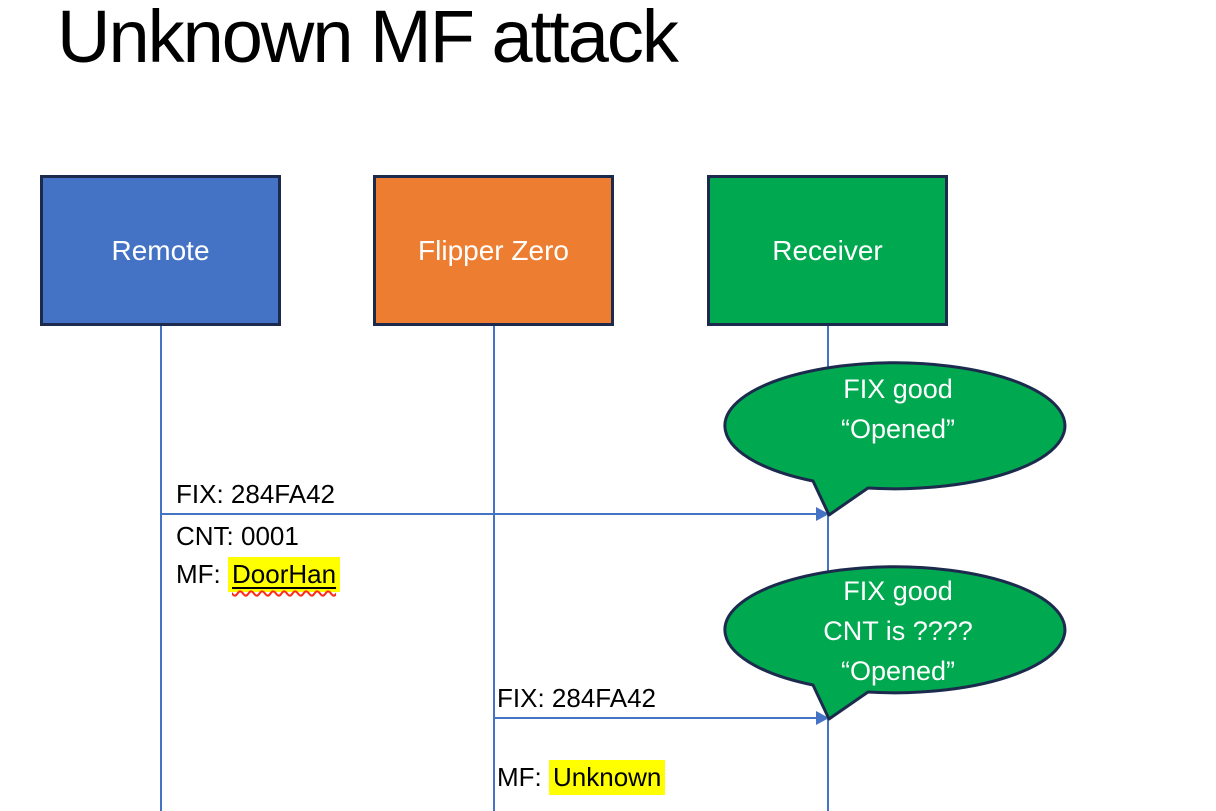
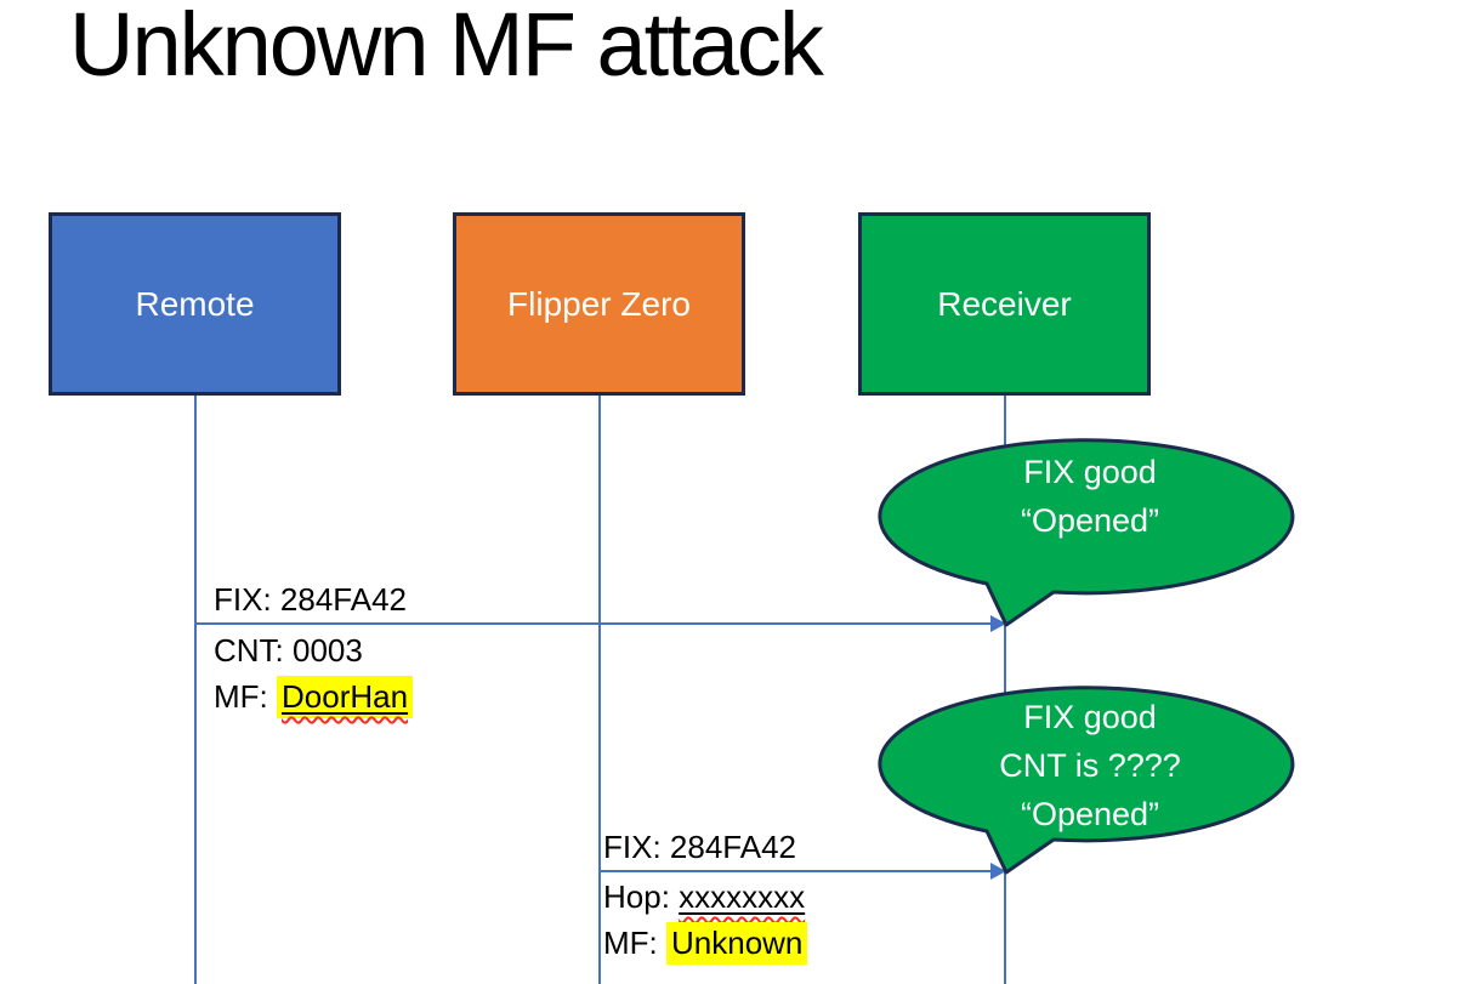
  Unknown MF attack
  Remote
  Flipper Zero
  Receiver
  FIX: 284FA42
- CNT: 0001
+ CNT: 0003
  MF: DoorHan
  FIX: 284FA42
+ Hop: xxxxxxxx
  MF: Unknown
  FIX good
  “Opened”
  FIX good
  CNT is ????
  “Opened”
